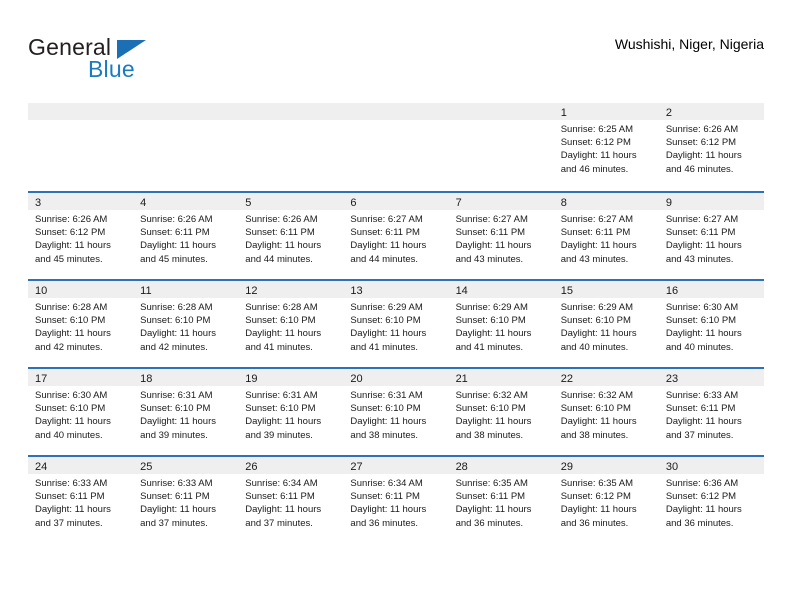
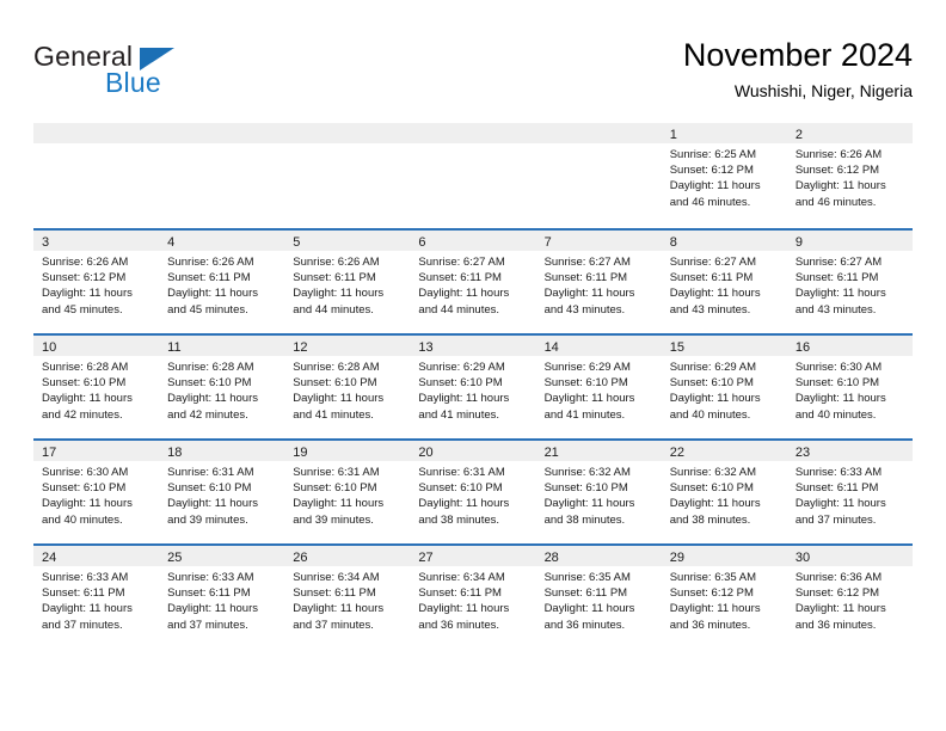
  General
  Blue
+ November 2024
  Wushishi, Niger, Nigeria
  1
  Sunrise: 6:25 AM
  Sunset: 6:12 PM
  Daylight: 11 hours
  and 46 minutes.
  2
  Sunrise: 6:26 AM
  Sunset: 6:12 PM
  Daylight: 11 hours
  and 46 minutes.
  3
  Sunrise: 6:26 AM
  Sunset: 6:12 PM
  Daylight: 11 hours
  and 45 minutes.
  4
  Sunrise: 6:26 AM
  Sunset: 6:11 PM
  Daylight: 11 hours
  and 45 minutes.
  5
  Sunrise: 6:26 AM
  Sunset: 6:11 PM
  Daylight: 11 hours
  and 44 minutes.
  6
  Sunrise: 6:27 AM
  Sunset: 6:11 PM
  Daylight: 11 hours
  and 44 minutes.
  7
  Sunrise: 6:27 AM
  Sunset: 6:11 PM
  Daylight: 11 hours
  and 43 minutes.
  8
  Sunrise: 6:27 AM
  Sunset: 6:11 PM
  Daylight: 11 hours
  and 43 minutes.
  9
  Sunrise: 6:27 AM
  Sunset: 6:11 PM
  Daylight: 11 hours
  and 43 minutes.
  10
  Sunrise: 6:28 AM
  Sunset: 6:10 PM
  Daylight: 11 hours
  and 42 minutes.
  11
  Sunrise: 6:28 AM
  Sunset: 6:10 PM
  Daylight: 11 hours
  and 42 minutes.
  12
  Sunrise: 6:28 AM
  Sunset: 6:10 PM
  Daylight: 11 hours
  and 41 minutes.
  13
  Sunrise: 6:29 AM
  Sunset: 6:10 PM
  Daylight: 11 hours
  and 41 minutes.
  14
  Sunrise: 6:29 AM
  Sunset: 6:10 PM
  Daylight: 11 hours
  and 41 minutes.
  15
  Sunrise: 6:29 AM
  Sunset: 6:10 PM
  Daylight: 11 hours
  and 40 minutes.
  16
  Sunrise: 6:30 AM
  Sunset: 6:10 PM
  Daylight: 11 hours
  and 40 minutes.
  17
  Sunrise: 6:30 AM
  Sunset: 6:10 PM
  Daylight: 11 hours
  and 40 minutes.
  18
  Sunrise: 6:31 AM
  Sunset: 6:10 PM
  Daylight: 11 hours
  and 39 minutes.
  19
  Sunrise: 6:31 AM
  Sunset: 6:10 PM
  Daylight: 11 hours
  and 39 minutes.
  20
  Sunrise: 6:31 AM
  Sunset: 6:10 PM
  Daylight: 11 hours
  and 38 minutes.
  21
  Sunrise: 6:32 AM
  Sunset: 6:10 PM
  Daylight: 11 hours
  and 38 minutes.
  22
  Sunrise: 6:32 AM
  Sunset: 6:10 PM
  Daylight: 11 hours
  and 38 minutes.
  23
  Sunrise: 6:33 AM
  Sunset: 6:11 PM
  Daylight: 11 hours
  and 37 minutes.
  24
  Sunrise: 6:33 AM
  Sunset: 6:11 PM
  Daylight: 11 hours
  and 37 minutes.
  25
  Sunrise: 6:33 AM
  Sunset: 6:11 PM
  Daylight: 11 hours
  and 37 minutes.
  26
  Sunrise: 6:34 AM
  Sunset: 6:11 PM
  Daylight: 11 hours
  and 37 minutes.
  27
  Sunrise: 6:34 AM
  Sunset: 6:11 PM
  Daylight: 11 hours
  and 36 minutes.
  28
  Sunrise: 6:35 AM
  Sunset: 6:11 PM
  Daylight: 11 hours
  and 36 minutes.
  29
  Sunrise: 6:35 AM
  Sunset: 6:12 PM
  Daylight: 11 hours
  and 36 minutes.
  30
  Sunrise: 6:36 AM
  Sunset: 6:12 PM
  Daylight: 11 hours
  and 36 minutes.
